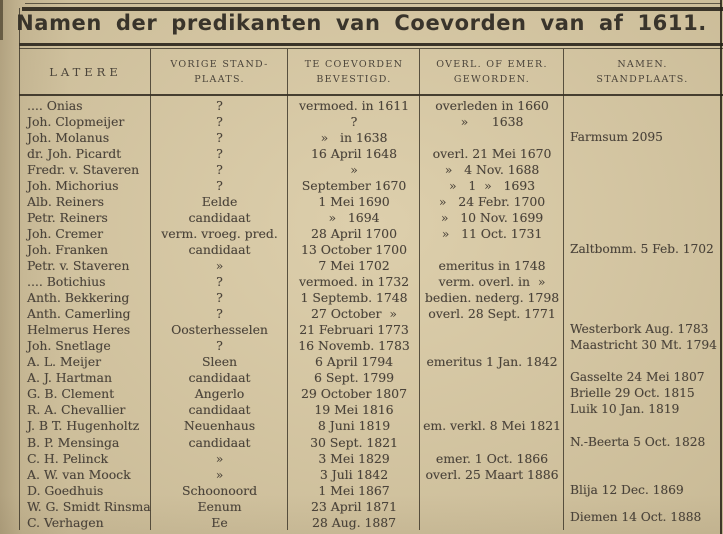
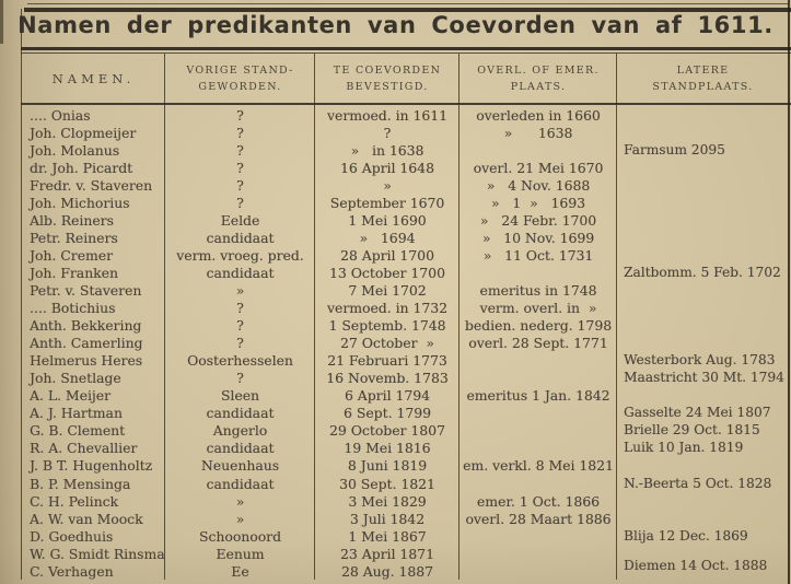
  Namen der predikanten van Coevorden van af 1611.
- LATERE
+ NAMEN.
  VORIGE STAND-
- PLAATS.
+ GEWORDEN.
  TE COEVORDEN
  BEVESTIGD.
  OVERL. OF EMER.
- GEWORDEN.
+ PLAATS.
- NAMEN.
+ LATERE
  STANDPLAATS.
  .... Onias
  ?
  vermoed. in 1611
  overleden in 1660
  Joh. Clopmeijer
  ?
  ?
  » 1638
  Joh. Molanus
  ?
  » in 1638
  Farmsum 2095
  dr. Joh. Picardt
  ?
  16 April 1648
  overl. 21 Mei 1670
  Fredr. v. Staveren
  ?
  »
  » 4 Nov. 1688
  Joh. Michorius
  ?
  September 1670
  » 1 » 1693
  Alb. Reiners
  Eelde
  1 Mei 1690
  » 24 Febr. 1700
  Petr. Reiners
  candidaat
  » 1694
  » 10 Nov. 1699
  Joh. Cremer
  verm. vroeg. pred.
  28 April 1700
  » 11 Oct. 1731
  Joh. Franken
  candidaat
  13 October 1700
  Zaltbomm. 5 Feb. 1702
  Petr. v. Staveren
  »
  7 Mei 1702
  emeritus in 1748
  .... Botichius
  ?
  vermoed. in 1732
  verm. overl. in »
  Anth. Bekkering
  ?
  1 Septemb. 1748
  bedien. nederg. 1798
  Anth. Camerling
  ?
  27 October »
  overl. 28 Sept. 1771
  Helmerus Heres
  Oosterhesselen
  21 Februari 1773
  Westerbork Aug. 1783
  Joh. Snetlage
  ?
  16 Novemb. 1783
  Maastricht 30 Mt. 1794
  A. L. Meijer
  Sleen
  6 April 1794
  emeritus 1 Jan. 1842
  A. J. Hartman
  candidaat
  6 Sept. 1799
  Gasselte 24 Mei 1807
  G. B. Clement
  Angerlo
  29 October 1807
  Brielle 29 Oct. 1815
  R. A. Chevallier
  candidaat
  19 Mei 1816
  Luik 10 Jan. 1819
  J. B T. Hugenholtz
  Neuenhaus
  8 Juni 1819
  em. verkl. 8 Mei 1821
  B. P. Mensinga
  candidaat
  30 Sept. 1821
  N.-Beerta 5 Oct. 1828
  C. H. Pelinck
  »
  3 Mei 1829
  emer. 1 Oct. 1866
  A. W. van Moock
  »
  3 Juli 1842
- overl. 25 Maart 1886
+ overl. 28 Maart 1886
  D. Goedhuis
  Schoonoord
  1 Mei 1867
  Blija 12 Dec. 1869
  W. G. Smidt Rinsma
  Eenum
  23 April 1871
  C. Verhagen
  Ee
  28 Aug. 1887
  Diemen 14 Oct. 1888
